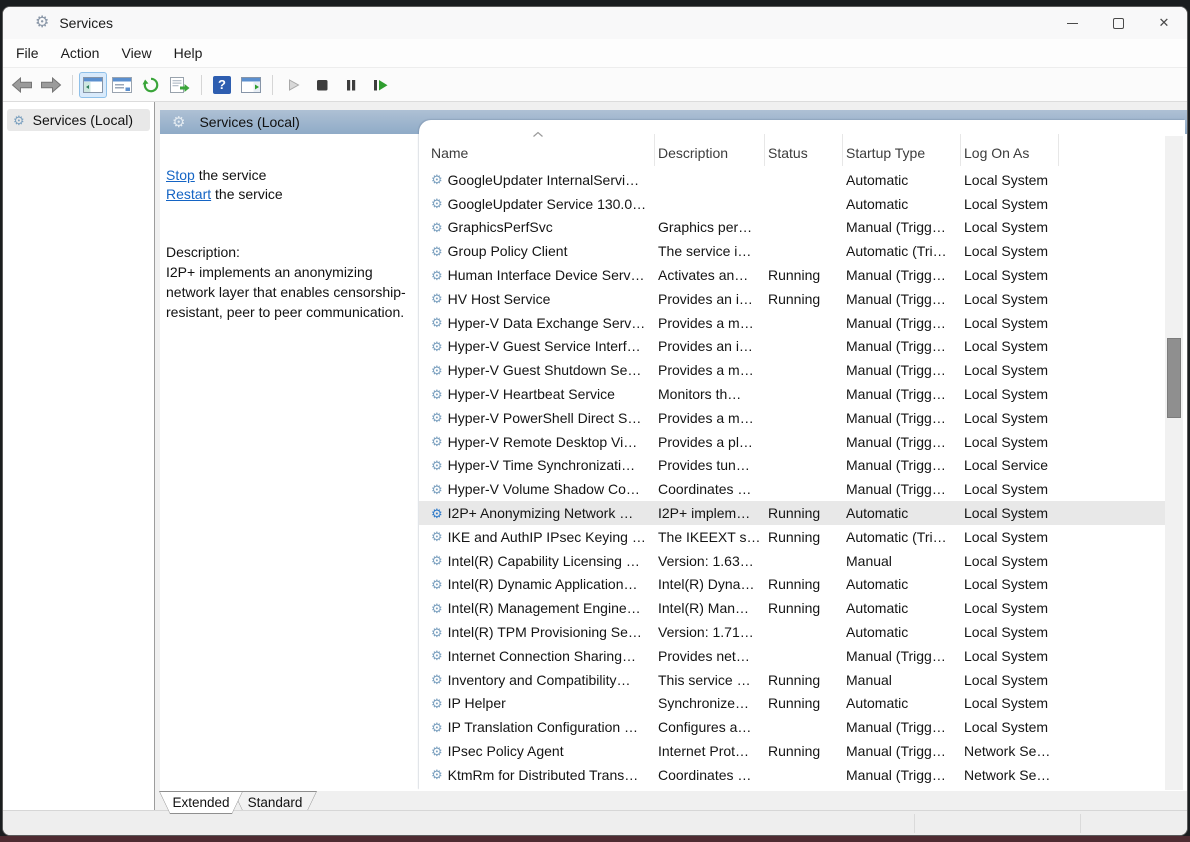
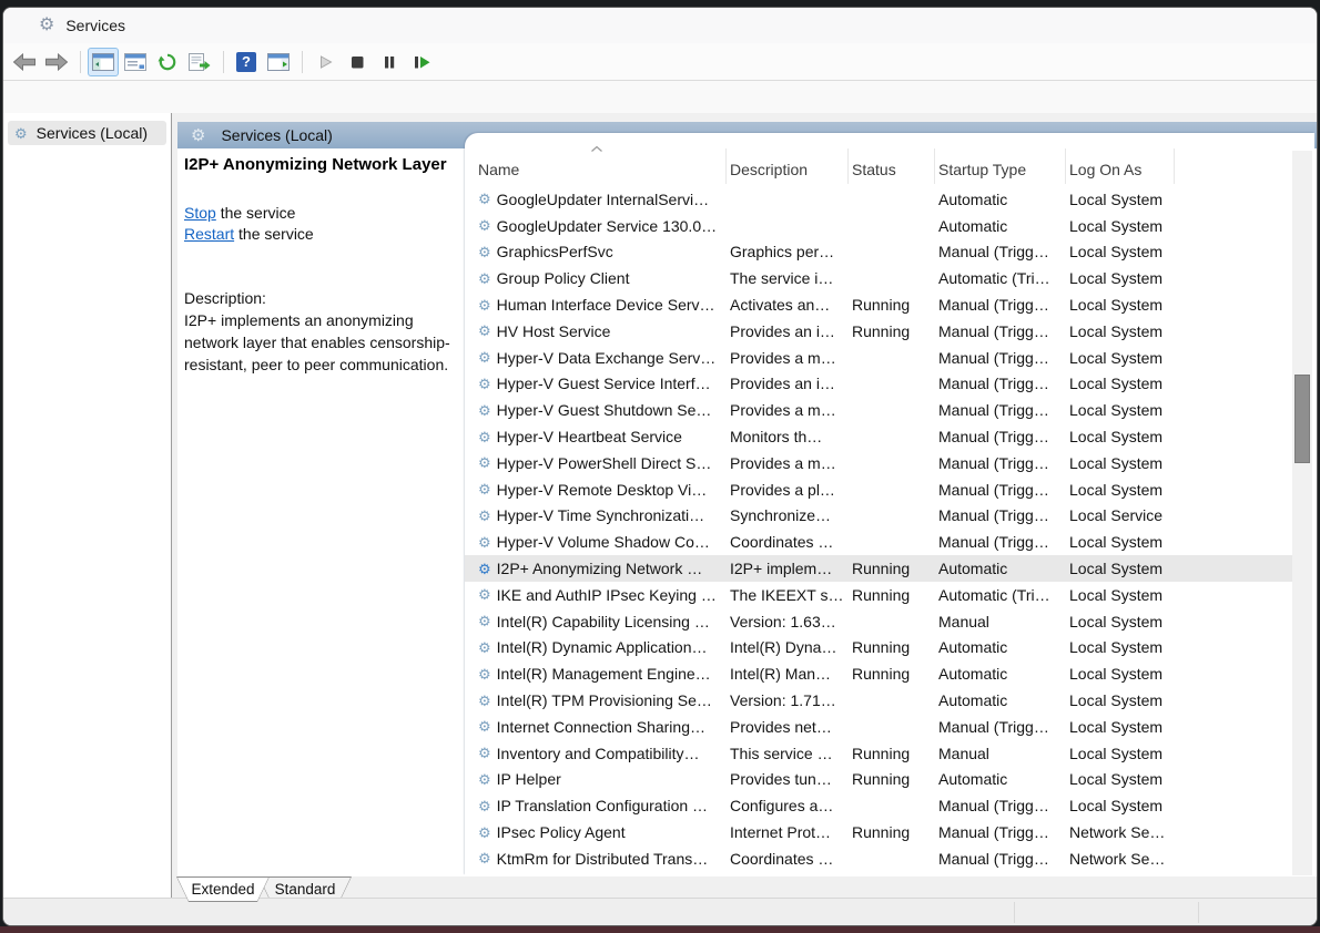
  ⚙
  Services
- ✕
- File
- Action
- View
- Help
  ?
  ⚙
  Services (Local)
  ⚙
  Services (Local)
+ I2P+ Anonymizing Network Layer
  Stop the service
  Restart the service
  Description:
  I2P+ implements an anonymizing network layer that enables censorship-resistant, peer to peer communication.
  Name
  Description
  Status
  Startup Type
  Log On As
  ⚙
  GoogleUpdater InternalServi…
  Automatic
  Local System
  ⚙
  GoogleUpdater Service 130.0…
  Automatic
  Local System
  ⚙
  GraphicsPerfSvc
  Graphics per…
  Manual (Trigg…
  Local System
  ⚙
  Group Policy Client
  The service i…
  Automatic (Tri…
  Local System
  ⚙
  Human Interface Device Serv…
  Activates an…
  Running
  Manual (Trigg…
  Local System
  ⚙
  HV Host Service
  Provides an i…
  Running
  Manual (Trigg…
  Local System
  ⚙
  Hyper-V Data Exchange Serv…
  Provides a m…
  Manual (Trigg…
  Local System
  ⚙
  Hyper-V Guest Service Interf…
  Provides an i…
  Manual (Trigg…
  Local System
  ⚙
  Hyper-V Guest Shutdown Se…
  Provides a m…
  Manual (Trigg…
  Local System
  ⚙
  Hyper-V Heartbeat Service
  Monitors th…
  Manual (Trigg…
  Local System
  ⚙
  Hyper-V PowerShell Direct S…
  Provides a m…
  Manual (Trigg…
  Local System
  ⚙
  Hyper-V Remote Desktop Vi…
  Provides a pl…
  Manual (Trigg…
  Local System
  ⚙
  Hyper-V Time Synchronizati…
- Provides tun…
+ Synchronize…
  Manual (Trigg…
  Local Service
  ⚙
  Hyper-V Volume Shadow Co…
  Coordinates …
  Manual (Trigg…
  Local System
  ⚙
  I2P+ Anonymizing Network …
  I2P+ implem…
  Running
  Automatic
  Local System
  ⚙
  IKE and AuthIP IPsec Keying …
  The IKEEXT s…
  Running
  Automatic (Tri…
  Local System
  ⚙
  Intel(R) Capability Licensing …
  Version: 1.63…
  Manual
  Local System
  ⚙
  Intel(R) Dynamic Application…
  Intel(R) Dyna…
  Running
  Automatic
  Local System
  ⚙
  Intel(R) Management Engine…
  Intel(R) Man…
  Running
  Automatic
  Local System
  ⚙
  Intel(R) TPM Provisioning Se…
  Version: 1.71…
  Automatic
  Local System
  ⚙
  Internet Connection Sharing…
  Provides net…
  Manual (Trigg…
  Local System
  ⚙
  Inventory and Compatibility…
  This service …
  Running
  Manual
  Local System
  ⚙
  IP Helper
- Synchronize…
+ Provides tun…
  Running
  Automatic
  Local System
  ⚙
  IP Translation Configuration …
  Configures a…
  Manual (Trigg…
  Local System
  ⚙
  IPsec Policy Agent
  Internet Prot…
  Running
  Manual (Trigg…
  Network Se…
  ⚙
  KtmRm for Distributed Trans…
  Coordinates …
  Manual (Trigg…
  Network Se…
  Extended
  Standard
